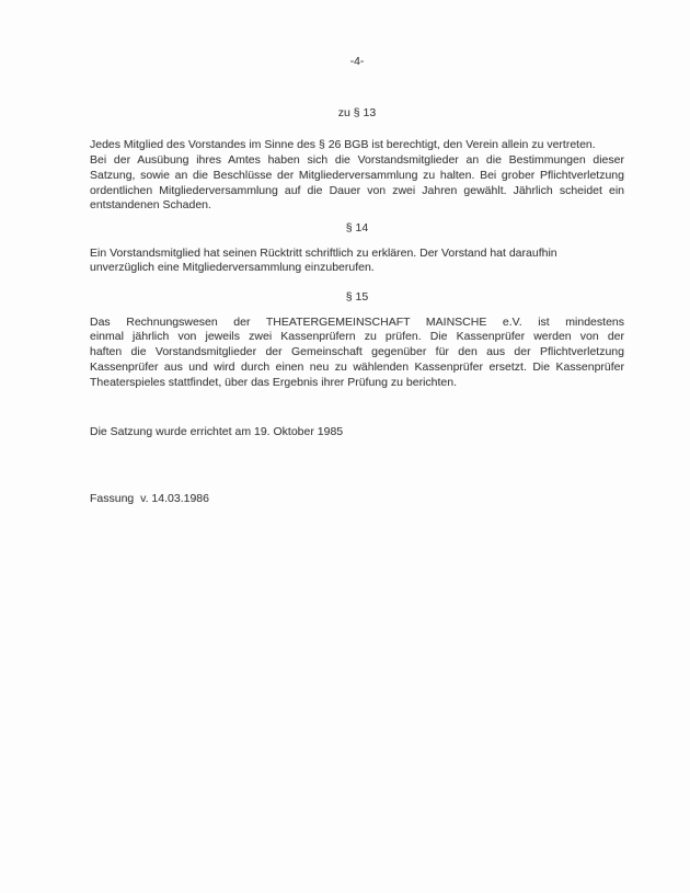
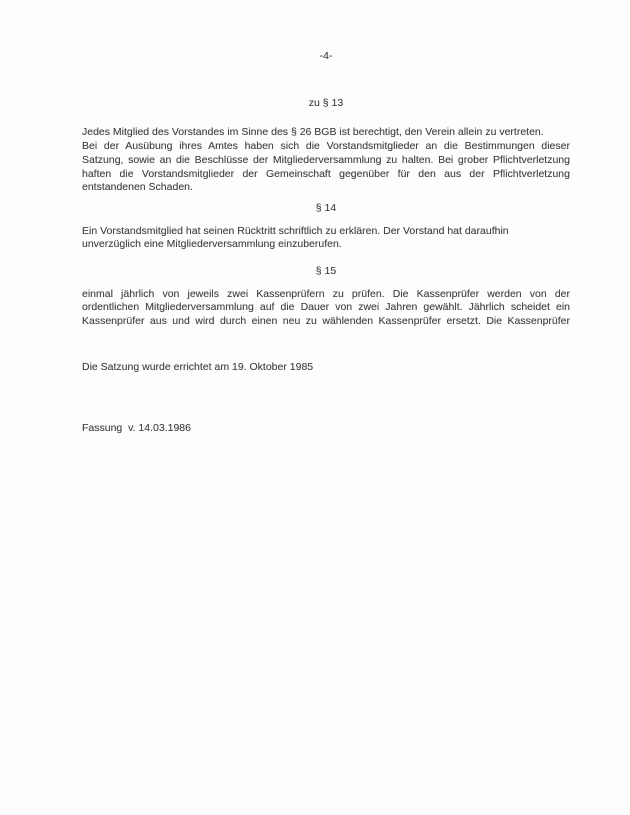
  -4-
  zu § 13
  Jedes Mitglied des Vorstandes im Sinne des § 26 BGB ist berechtigt, den Verein allein zu vertreten.
  Bei der Ausübung ihres Amtes haben sich die Vorstandsmitglieder an die Bestimmungen dieser
  Satzung, sowie an die Beschlüsse der Mitgliederversammlung zu halten. Bei grober Pflichtverletzung
- ordentlichen Mitgliederversammlung auf die Dauer von zwei Jahren gewählt. Jährlich scheidet ein
+ haften die Vorstandsmitglieder der Gemeinschaft gegenüber für den aus der Pflichtverletzung
  entstandenen Schaden.
  § 14
  Ein Vorstandsmitglied hat seinen Rücktritt schriftlich zu erklären. Der Vorstand hat daraufhin
  unverzüglich eine Mitgliederversammlung einzuberufen.
  § 15
- Das Rechnungswesen der THEATERGEMEINSCHAFT MAINSCHE e.V. ist mindestens
  einmal jährlich von jeweils zwei Kassenprüfern zu prüfen. Die Kassenprüfer werden von der
- haften die Vorstandsmitglieder der Gemeinschaft gegenüber für den aus der Pflichtverletzung
+ ordentlichen Mitgliederversammlung auf die Dauer von zwei Jahren gewählt. Jährlich scheidet ein
  Kassenprüfer aus und wird durch einen neu zu wählenden Kassenprüfer ersetzt. Die Kassenprüfer
- Theaterspieles stattfindet, über das Ergebnis ihrer Prüfung zu berichten.
  Die Satzung wurde errichtet am 19. Oktober 1985
  Fassung v. 14.03.1986
